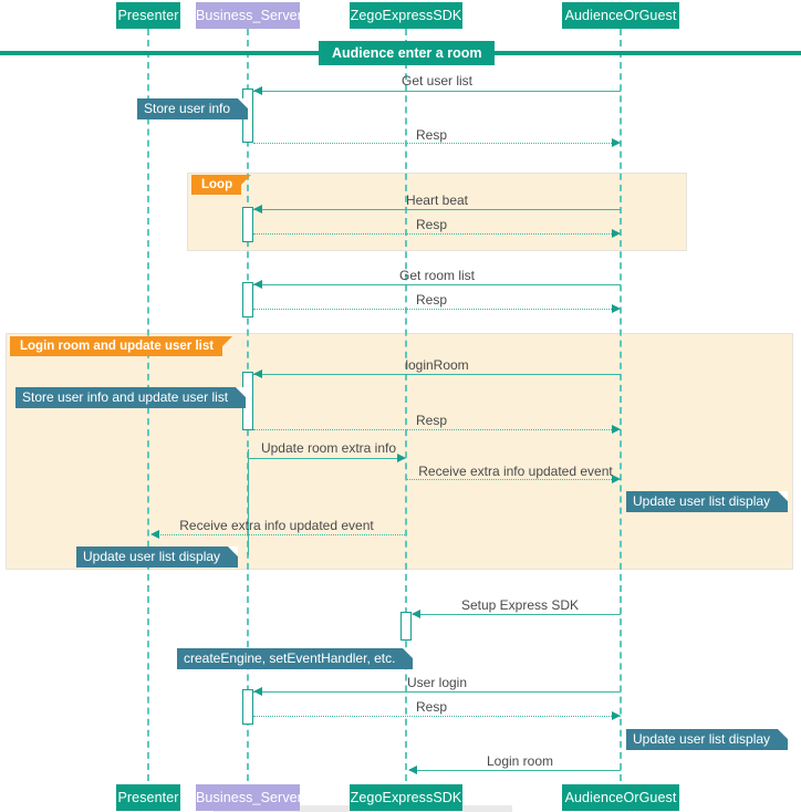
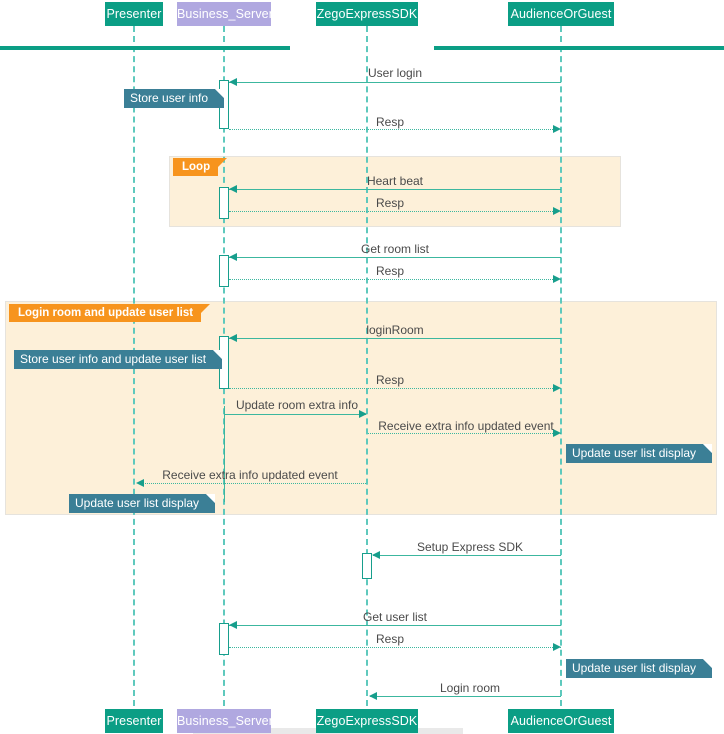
  Loop
  Login room and update user list
- Audience enter a room
  Presenter
  Business_Server
  ZegoExpressSDK
  AudienceOrGuest
- Get user list
+ User login
  Store user info
  Resp
  Heart beat
  Resp
  Get room list
  Resp
  loginRoom
  Store user info and update user list
  Resp
  Update room extra info
  Receive extra info updated event
  Update user list display
  Receive extra info updated event
  Update user list display
  Setup Express SDK
- createEngine, setEventHandler, etc.
- User login
+ Get user list
  Resp
  Update user list display
  Login room
  Presenter
  Business_Server
  ZegoExpressSDK
  AudienceOrGuest
